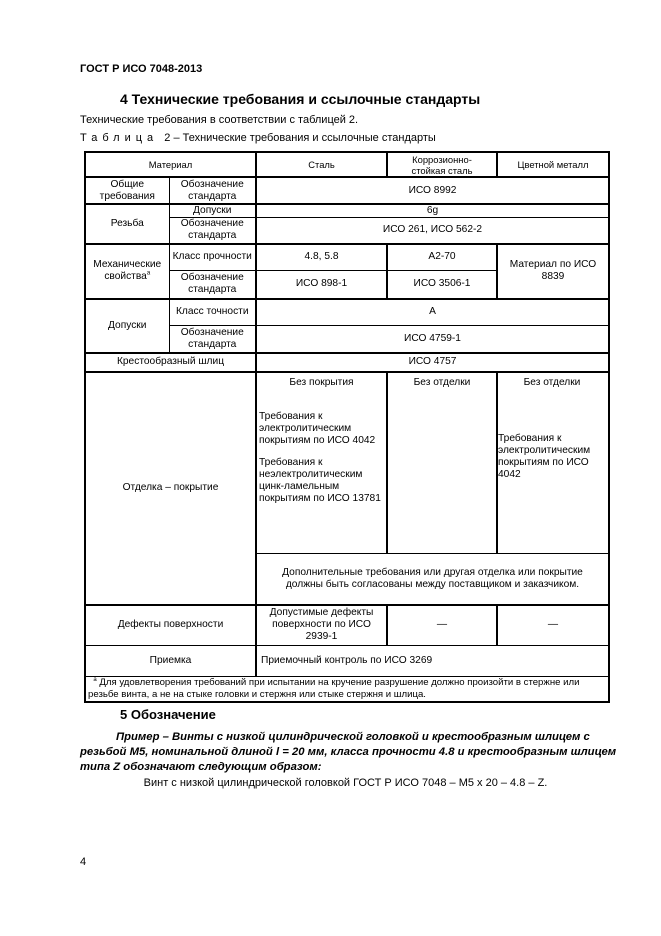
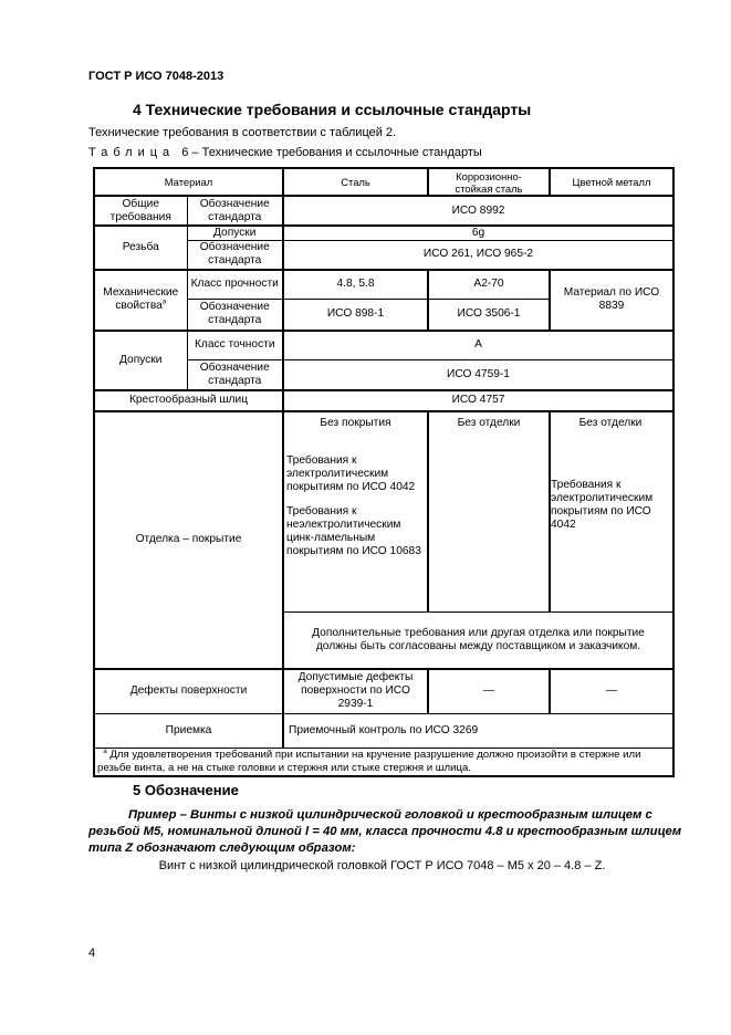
  ГОСТ Р ИСО 7048-2013
  4 Технические требования и ссылочные стандарты
  Технические требования в соответствии с таблицей 2.
- Таблица 2 – Технические требования и ссылочные стандарты
+ Таблица 6 – Технические требования и ссылочные стандарты
  Материал	Сталь	Коррозионно-стойкая сталь	Цветной металл
  Общие требования	Обозначение стандарта	ИСО 8992
  Резьба	Допуски	6g
- Обозначение стандарта	ИСО 261, ИСО 562-2
+ Обозначение стандарта	ИСО 261, ИСО 965-2
  Механические свойства	Класс прочности	4.8, 5.8	A2-70	Материал по ИСО 8839
  Обозначение стандарта	ИСО 898-1	ИСО 3506-1
  Допуски	Класс точности	A
  Обозначение стандарта	ИСО 4759-1
  Крестообразный шлиц	ИСО 4757
- Отделка – покрытие	Без покрытия Требования к электролитическим покрытиям по ИСО 4042 Требования к неэлектролитическим цинк-ламельным покрытиям по ИСО 13781	Без отделки	Без отделки Требования к электролитическим покрытиям по ИСО 4042
+ Отделка – покрытие	Без покрытия Требования к электролитическим покрытиям по ИСО 4042 Требования к неэлектролитическим цинк-ламельным покрытиям по ИСО 10683	Без отделки	Без отделки Требования к электролитическим покрытиям по ИСО 4042
  Дополнительные требования или другая отделка или покрытие должны быть согласованы между поставщиком и заказчиком.
  Дефекты поверхности	Допустимые дефекты поверхности по ИСО 2939-1	—	—
  Приемка	Приемочный контроль по ИСО 3269
  Для удовлетворения требований при испытании на кручение разрушение должно произойти в стержне или резьбе винта, а не на стыке головки и стержня или стыке стержня и шлица.
  5 Обозначение
- Пример – Винты с низкой цилиндрической головкой и крестообразным шлицем с резьбой M5, номинальной длиной l = 20 мм, класса прочности 4.8 и крестообразным шлицем типа Z обозначают следующим образом:
+ Пример – Винты с низкой цилиндрической головкой и крестообразным шлицем с резьбой M5, номинальной длиной l = 40 мм, класса прочности 4.8 и крестообразным шлицем типа Z обозначают следующим образом:
  Винт с низкой цилиндрической головкой ГОСТ Р ИСО 7048 – M5 x 20 – 4.8 – Z.
  4
